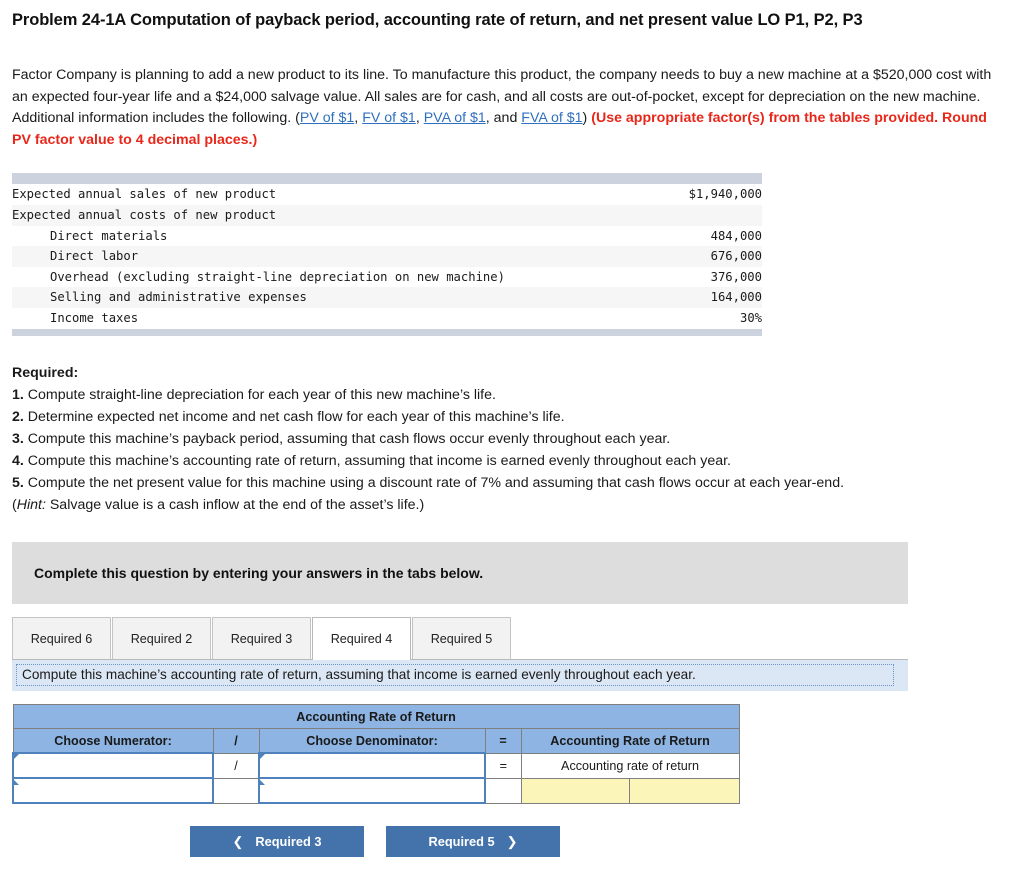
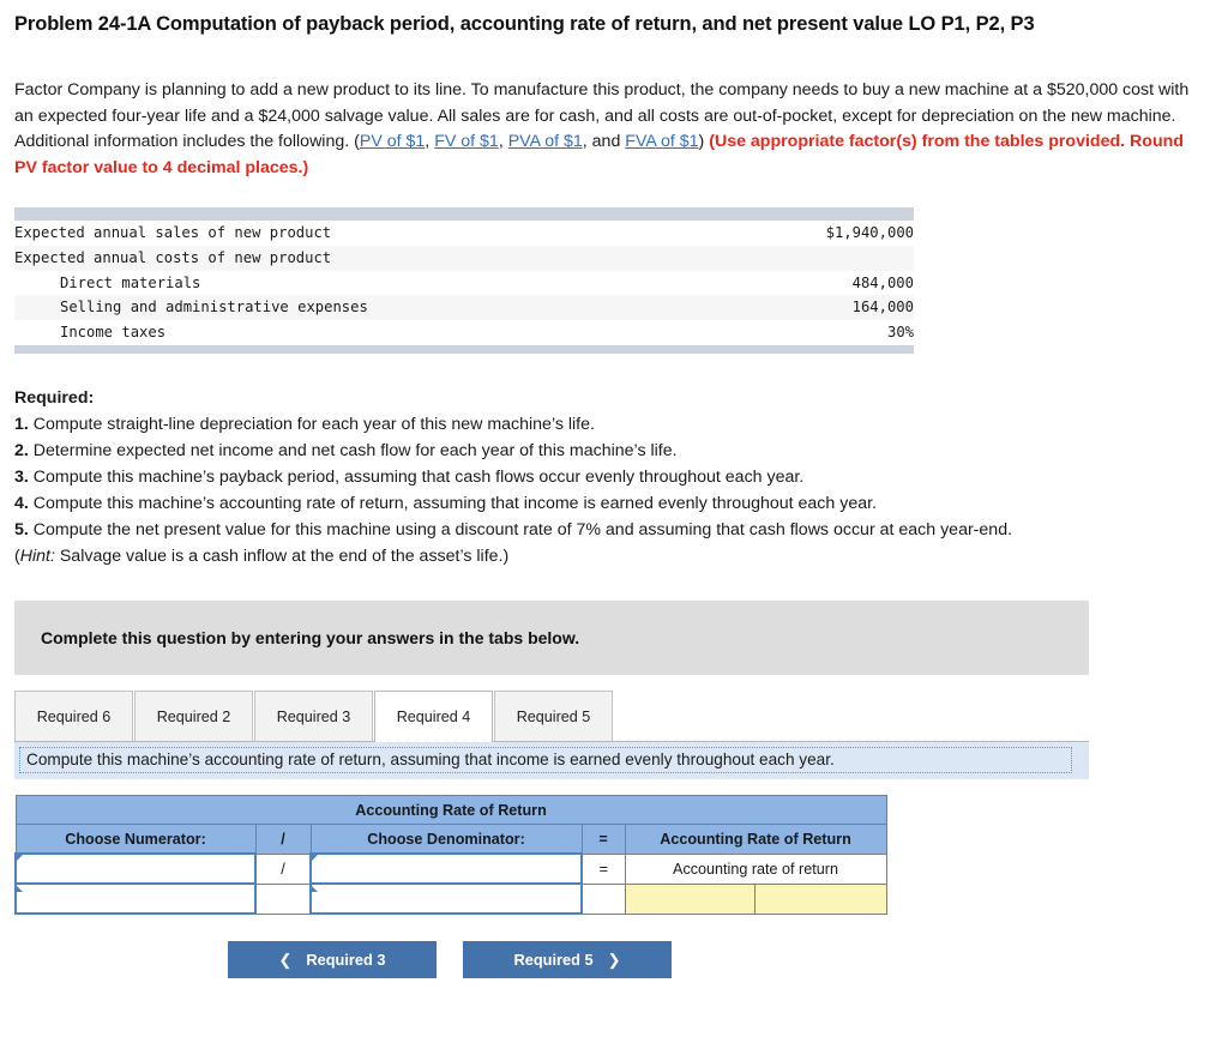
  Problem 24-1A Computation of payback period, accounting rate of return, and net present value LO P1, P2, P3
  Factor Company is planning to add a new product to its line. To manufacture this product, the company needs to buy a new machine at a $520,000 cost with an expected four-year life and a $24,000 salvage value. All sales are for cash, and all costs are out-of-pocket, except for depreciation on the new machine. Additional information includes the following. (PV of $1, FV of $1, PVA of $1, and FVA of $1) (Use appropriate factor(s) from the tables provided. Round PV factor value to 4 decimal places.)
  Expected annual sales of new product	$1,940,000
  Expected annual costs of new product
  Direct materials	484,000
- Direct labor	676,000
- Overhead (excluding straight-line depreciation on new machine)	376,000
  Selling and administrative expenses	164,000
  Income taxes	30%
  Required:
  1. Compute straight-line depreciation for each year of this new machine’s life.
  2. Determine expected net income and net cash flow for each year of this machine’s life.
  3. Compute this machine’s payback period, assuming that cash flows occur evenly throughout each year.
  4. Compute this machine’s accounting rate of return, assuming that income is earned evenly throughout each year.
  5. Compute the net present value for this machine using a discount rate of 7% and assuming that cash flows occur at each year-end.
  (Hint: Salvage value is a cash inflow at the end of the asset’s life.)
  Complete this question by entering your answers in the tabs below.
  Required 6
  Required 2
  Required 3
  Required 4
  Required 5
  Compute this machine’s accounting rate of return, assuming that income is earned evenly throughout each year.
  Accounting Rate of Return
  Choose Numerator:	/	Choose Denominator:	=	Accounting Rate of Return
  	/		=	Accounting rate of return
  ❮
  Required 3
  Required 5
  ❯
